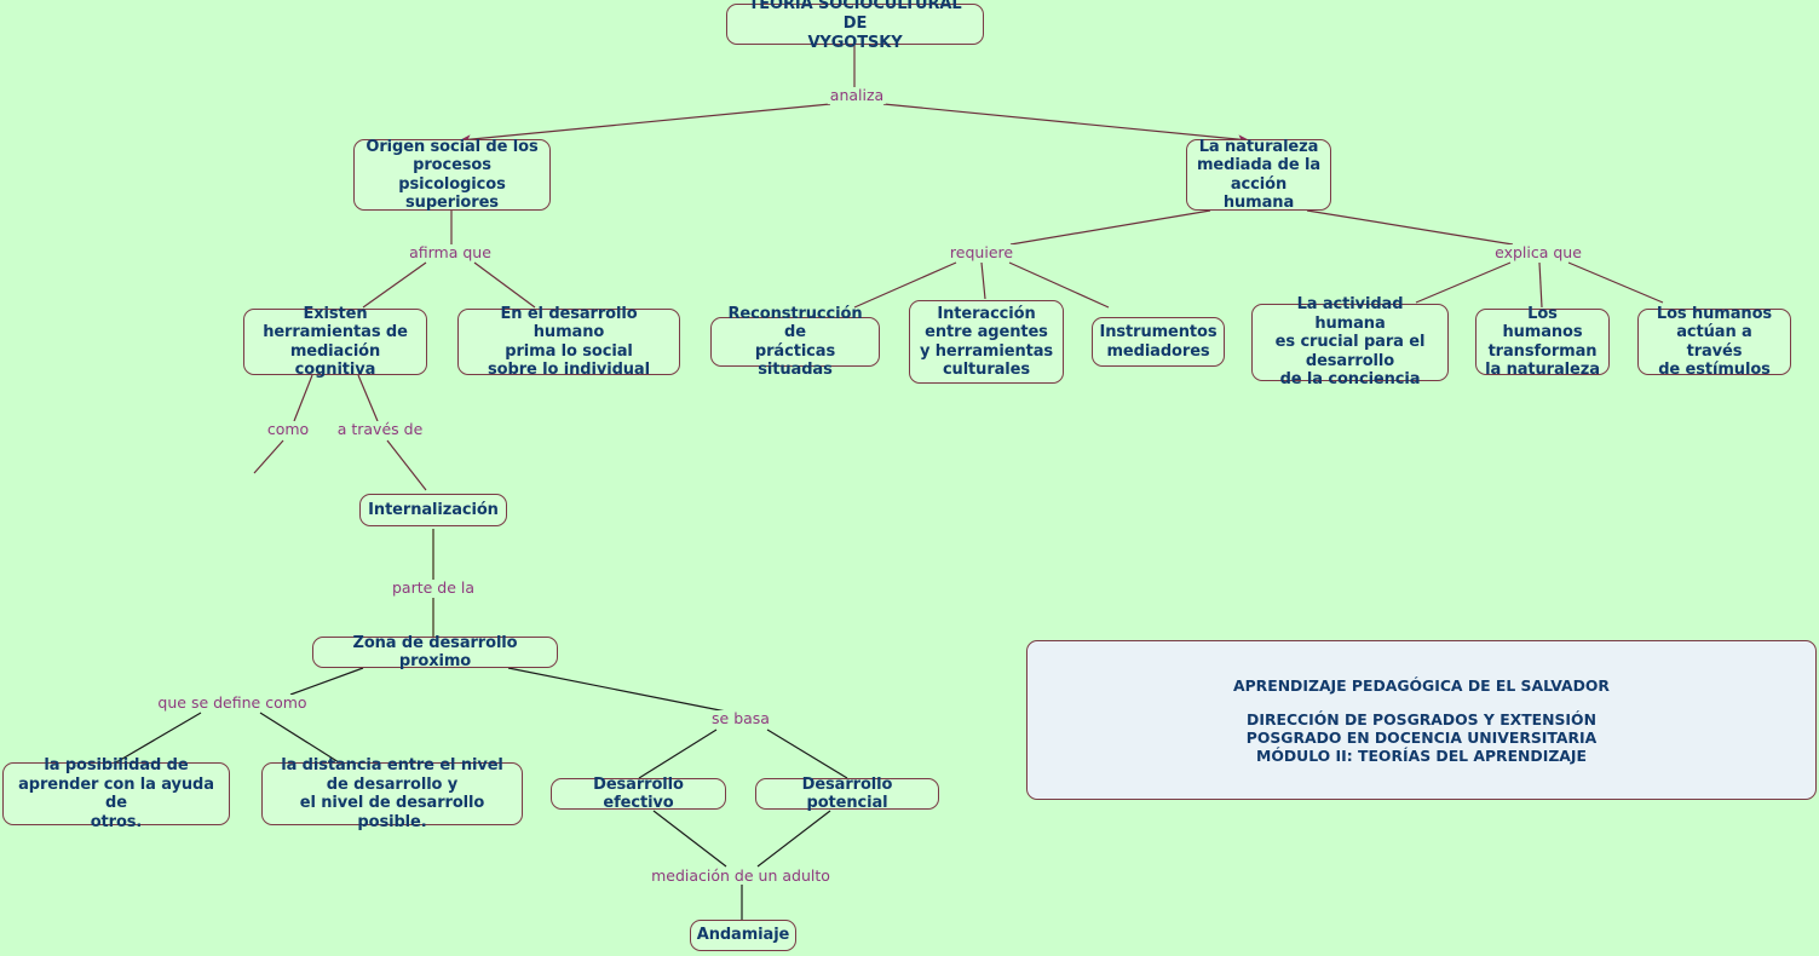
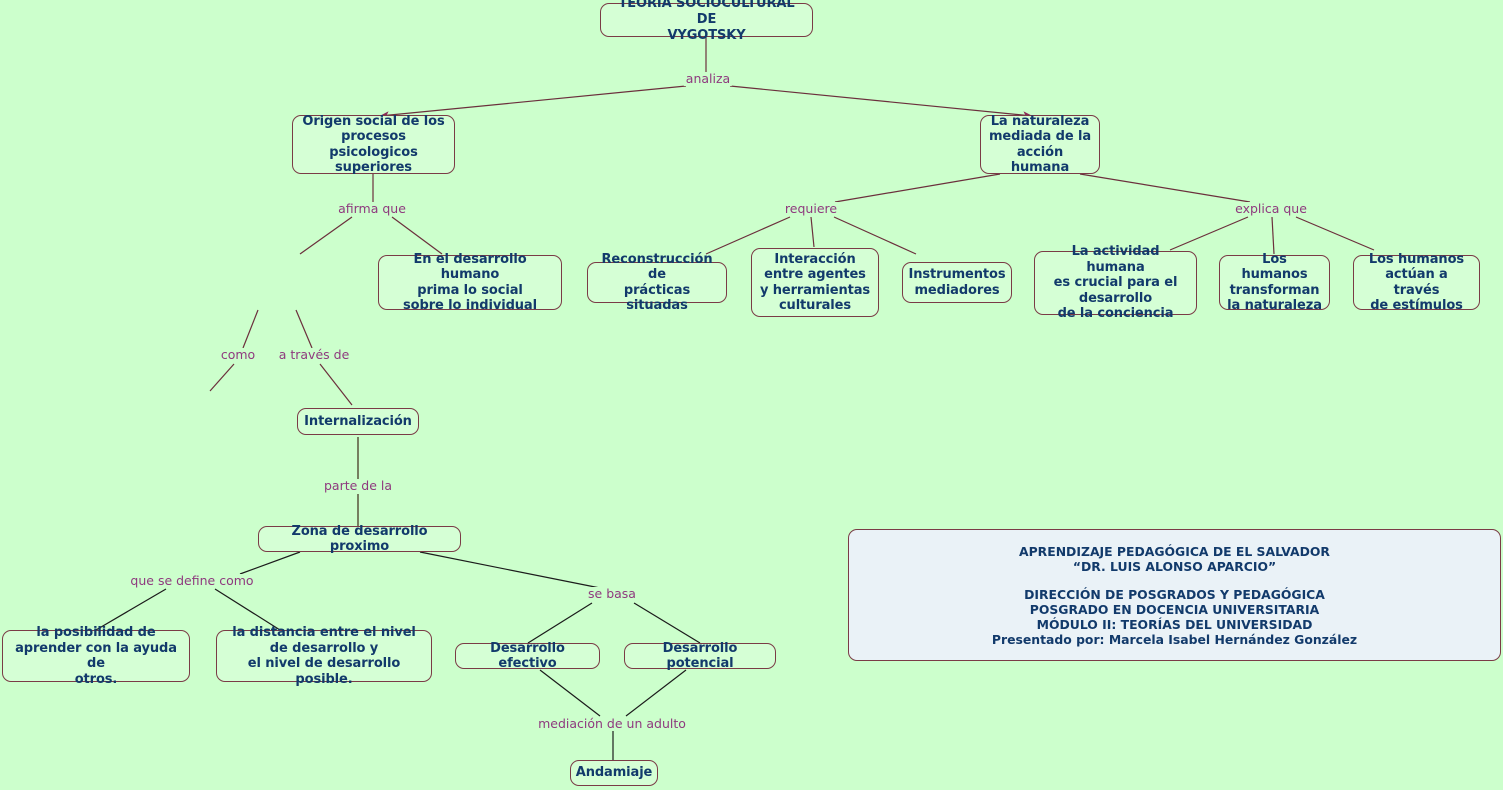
  TEORIA SOCIOCULTURAL DE
  VYGOTSKY
  Origen social de los
  procesos psicologicos
  superiores
  La naturaleza
  mediada de la
  acción humana
- Existen
- herramientas de
- mediación cognitiva
  En el desarrollo humano
  prima lo social
  sobre lo individual
  Reconstrucción de
  prácticas situadas
  Interacción
  entre agentes
  y herramientas
  culturales
  Instrumentos
  mediadores
  La actividad humana
  es crucial para el
  desarrollo
  de la conciencia
  Los humanos
  transforman
  la naturaleza
  Los humanos
  actúan a través
  de estímulos
  Internalización
  Zona de desarrollo proximo
  la posibilidad de
  aprender con la ayuda de
  otros.
  la distancia entre el nivel
  de desarrollo y
  el nivel de desarrollo posible.
  Desarrollo efectivo
  Desarrollo potencial
  Andamiaje
  analiza
  afirma que
  requiere
  explica que
  como
  a través de
  parte de la
  que se define como
  se basa
  mediación de un adulto
  APRENDIZAJE PEDAGÓGICA DE EL SALVADOR
+ “DR. LUIS ALONSO APARCIO”
- DIRECCIÓN DE POSGRADOS Y EXTENSIÓN
+ DIRECCIÓN DE POSGRADOS Y PEDAGÓGICA
  POSGRADO EN DOCENCIA UNIVERSITARIA
- MÓDULO II: TEORÍAS DEL APRENDIZAJE
+ MÓDULO II: TEORÍAS DEL UNIVERSIDAD
+ Presentado por: Marcela Isabel Hernández González
